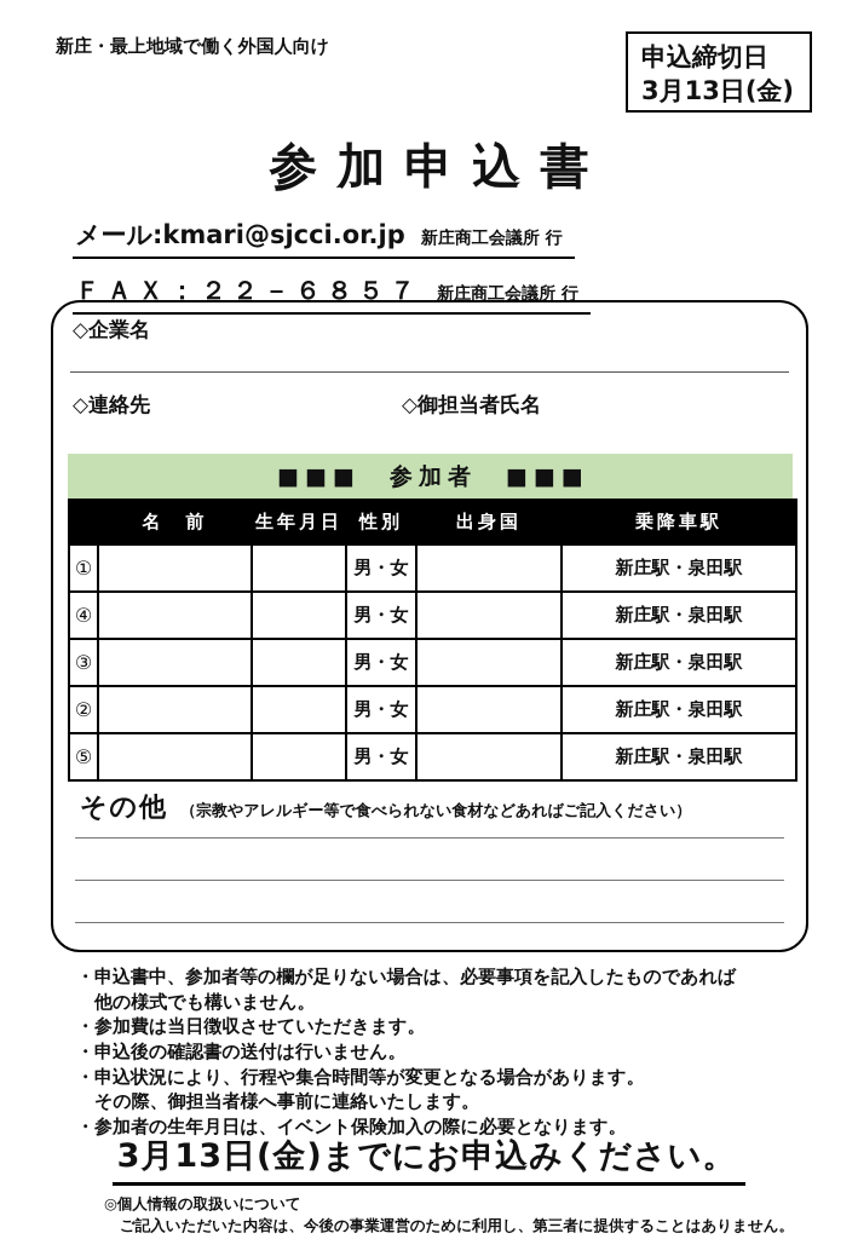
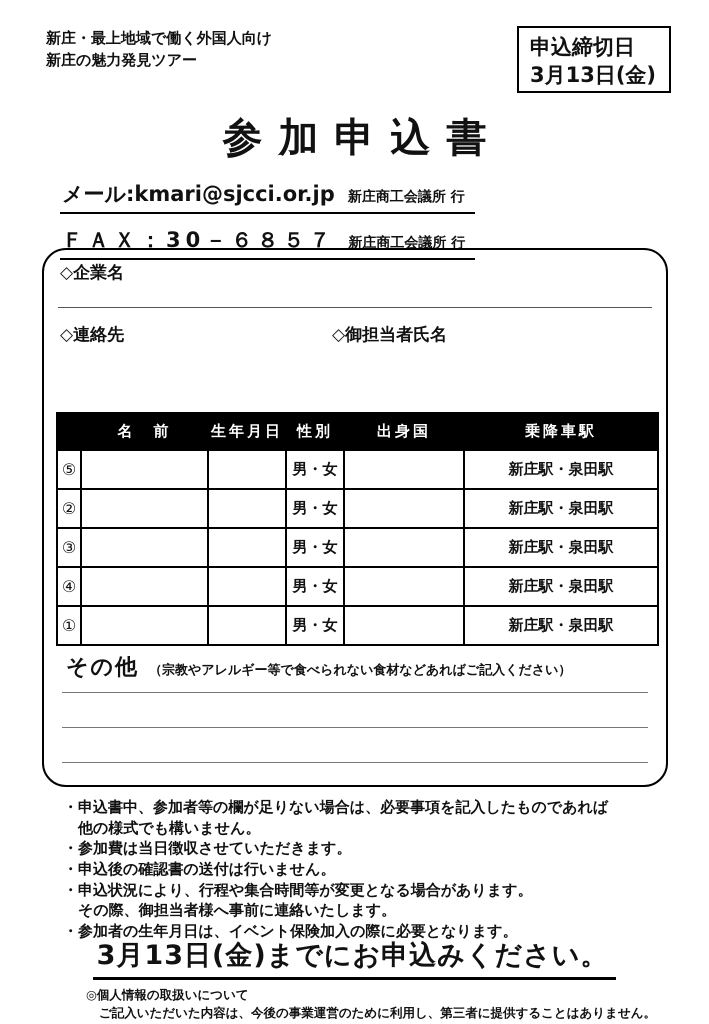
  新庄・最上地域で働く外国人向け
+ 新庄の魅力発見ツアー
  申込締切日
  3月13日(金)
  参加申込書
  メール:kmari@sjcci.or.jp 新庄商工会議所 行
- ＦＡＸ：２２－６８５７ 新庄商工会議所 行
+ ＦＡＸ：30－６８５７ 新庄商工会議所 行
  ◇企業名
  ◇連絡先
  ◇御担当者氏名
- ■■■ 参加者 ■■■
  	名 前	生年月日	性別	出身国	乗降車駅
- ①			男・女		新庄駅・泉田駅
+ ⑤			男・女		新庄駅・泉田駅
- ④			男・女		新庄駅・泉田駅
+ ②			男・女		新庄駅・泉田駅
  ③			男・女		新庄駅・泉田駅
- ②			男・女		新庄駅・泉田駅
+ ④			男・女		新庄駅・泉田駅
- ⑤			男・女		新庄駅・泉田駅
+ ①			男・女		新庄駅・泉田駅
  その他
  （宗教やアレルギー等で食べられない食材などあればご記入ください）
  ・
  申込書中、参加者等の欄が足りない場合は、必要事項を記入したものであれば
  他の様式でも構いません。
  ・
  参加費は当日徴収させていただきます。
  ・
  申込後の確認書の送付は行いません。
  ・
  申込状況により、行程や集合時間等が変更となる場合があります。
  その際、御担当者様へ事前に連絡いたします。
  ・
  参加者の生年月日は、イベント保険加入の際に必要となります。
  3月13日(金)までにお申込みください。
  ◎個人情報の取扱いについて
  ご記入いただいた内容は、今後の事業運営のために利用し、第三者に提供することはありません。
